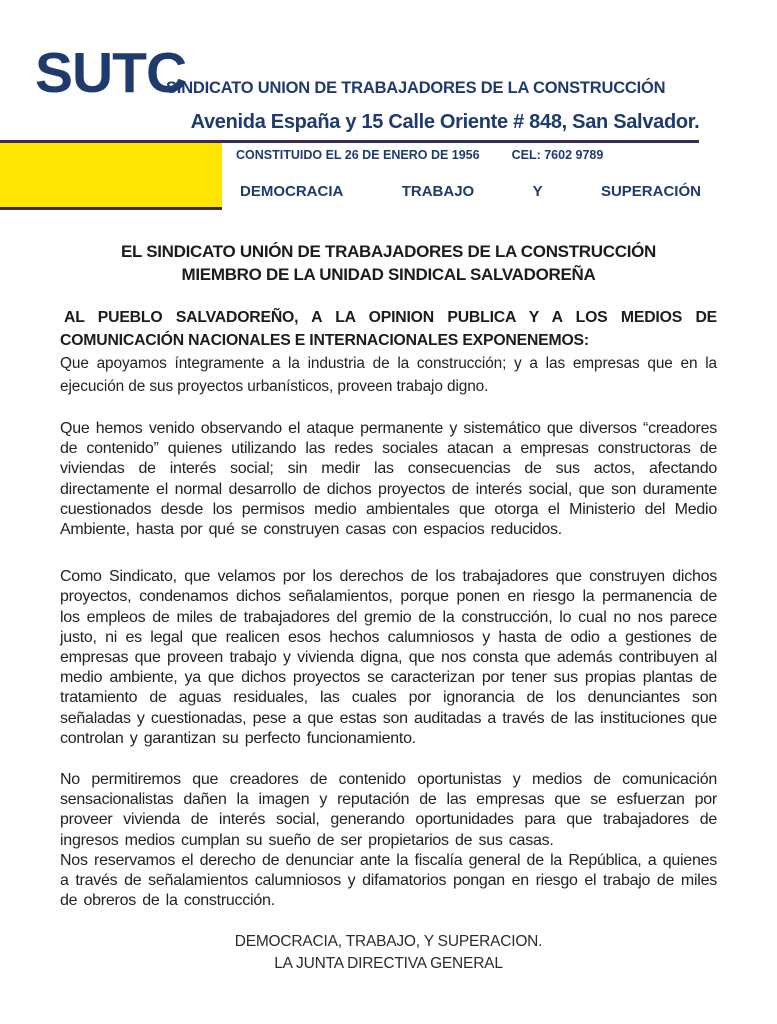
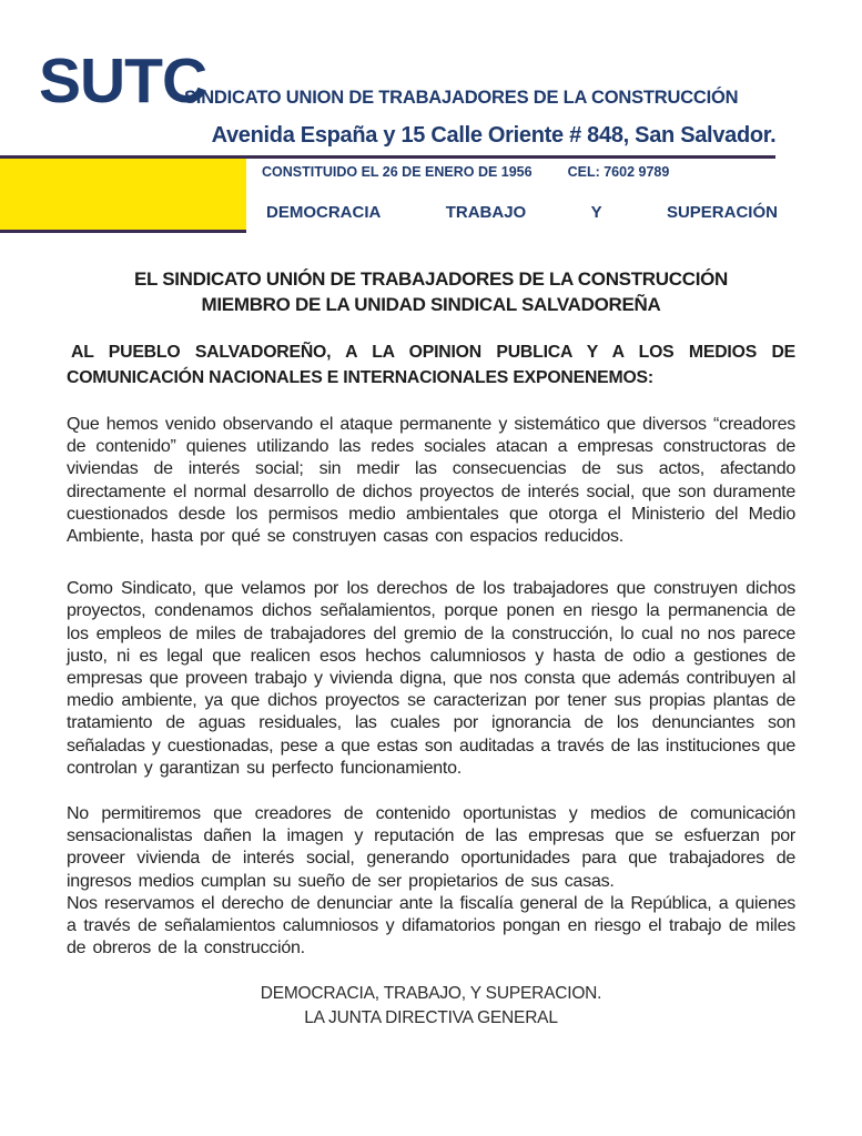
  SUTC
  SINDICATO UNION DE TRABAJADORES DE LA CONSTRUCCIÓN
  Avenida España y 15 Calle Oriente # 848, San Salvador.
  CONSTITUIDO EL 26 DE ENERO DE 1956
  CEL: 7602 9789
  DEMOCRACIA
  TRABAJO
  Y
  SUPERACIÓN
  EL SINDICATO UNIÓN DE TRABAJADORES DE LA CONSTRUCCIÓN
  MIEMBRO DE LA UNIDAD SINDICAL SALVADOREÑA
  AL PUEBLO SALVADOREÑO, A LA OPINION PUBLICA Y A LOS MEDIOS DE COMUNICACIÓN NACIONALES E INTERNACIONALES EXPONENEMOS:
- Que apoyamos íntegramente a la industria de la construcción; y a las empresas que en la ejecución de sus proyectos urbanísticos, proveen trabajo digno.
  Que hemos venido observando el ataque permanente y sistemático que diversos “creadores de contenido” quienes utilizando las redes sociales atacan a empresas constructoras de viviendas de interés social; sin medir las consecuencias de sus actos, afectando directamente el normal desarrollo de dichos proyectos de interés social, que son duramente cuestionados desde los permisos medio ambientales que otorga el Ministerio del Medio Ambiente, hasta por qué se construyen casas con espacios reducidos.
  Como Sindicato, que velamos por los derechos de los trabajadores que construyen dichos proyectos, condenamos dichos señalamientos, porque ponen en riesgo la permanencia de los empleos de miles de trabajadores del gremio de la construcción, lo cual no nos parece justo, ni es legal que realicen esos hechos calumniosos y hasta de odio a gestiones de empresas que proveen trabajo y vivienda digna, que nos consta que además contribuyen al medio ambiente, ya que dichos proyectos se caracterizan por tener sus propias plantas de tratamiento de aguas residuales, las cuales por ignorancia de los denunciantes son señaladas y cuestionadas, pese a que estas son auditadas a través de las instituciones que controlan y garantizan su perfecto funcionamiento.
  No permitiremos que creadores de contenido oportunistas y medios de comunicación sensacionalistas dañen la imagen y reputación de las empresas que se esfuerzan por proveer vivienda de interés social, generando oportunidades para que trabajadores de ingresos medios cumplan su sueño de ser propietarios de sus casas.
  Nos reservamos el derecho de denunciar ante la fiscalía general de la República, a quienes a través de señalamientos calumniosos y difamatorios pongan en riesgo el trabajo de miles de obreros de la construcción.
  DEMOCRACIA, TRABAJO, Y SUPERACION.
  LA JUNTA DIRECTIVA GENERAL
